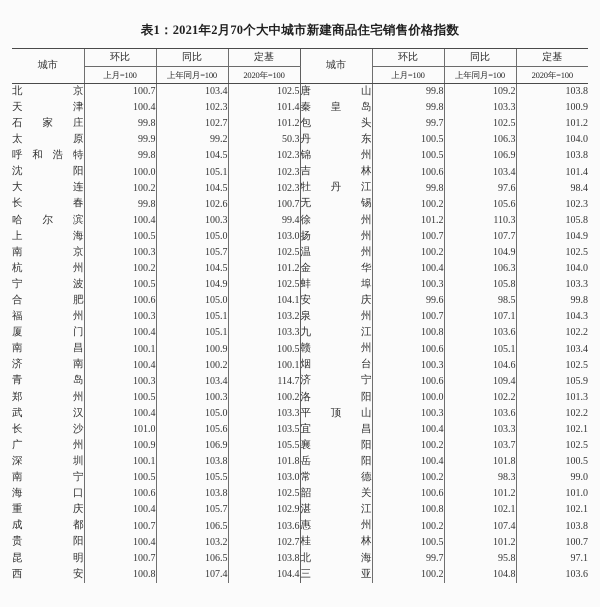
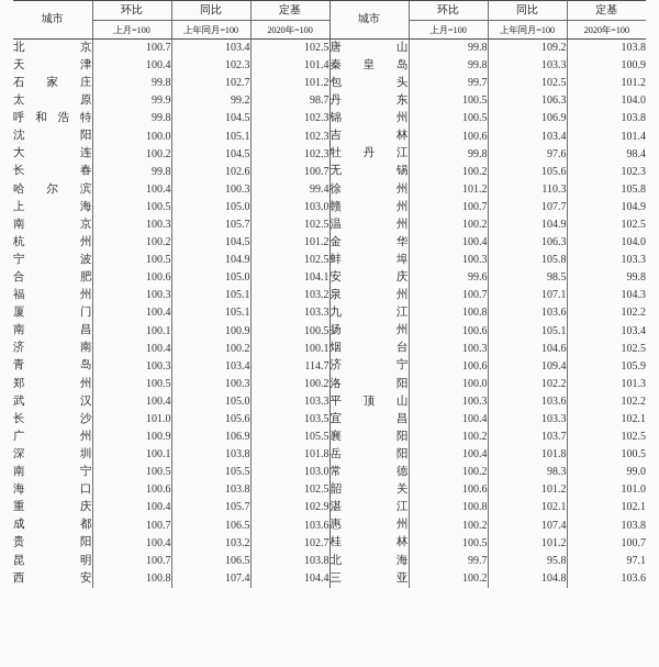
- 表1：2021年2月70个大中城市新建商品住宅销售价格指数
  城市	环比	同比	定基	城市	环比	同比	定基
  上月=100	上年同月=100	2020年=100	上月=100	上年同月=100	2020年=100
  北京	100.7	103.4	102.5	唐山	99.8	109.2	103.8
  天津	100.4	102.3	101.4	秦皇岛	99.8	103.3	100.9
  石家庄	99.8	102.7	101.2	包头	99.7	102.5	101.2
- 太原	99.9	99.2	50.3	丹东	100.5	106.3	104.0
+ 太原	99.9	99.2	98.7	丹东	100.5	106.3	104.0
  呼和浩特	99.8	104.5	102.3	锦州	100.5	106.9	103.8
  沈阳	100.0	105.1	102.3	吉林	100.6	103.4	101.4
  大连	100.2	104.5	102.3	牡丹江	99.8	97.6	98.4
  长春	99.8	102.6	100.7	无锡	100.2	105.6	102.3
  哈尔滨	100.4	100.3	99.4	徐州	101.2	110.3	105.8
- 上海	100.5	105.0	103.0	扬州	100.7	107.7	104.9
+ 上海	100.5	105.0	103.0	赣州	100.7	107.7	104.9
  南京	100.3	105.7	102.5	温州	100.2	104.9	102.5
  杭州	100.2	104.5	101.2	金华	100.4	106.3	104.0
  宁波	100.5	104.9	102.5	蚌埠	100.3	105.8	103.3
  合肥	100.6	105.0	104.1	安庆	99.6	98.5	99.8
  福州	100.3	105.1	103.2	泉州	100.7	107.1	104.3
  厦门	100.4	105.1	103.3	九江	100.8	103.6	102.2
- 南昌	100.1	100.9	100.5	赣州	100.6	105.1	103.4
+ 南昌	100.1	100.9	100.5	扬州	100.6	105.1	103.4
  济南	100.4	100.2	100.1	烟台	100.3	104.6	102.5
  青岛	100.3	103.4	114.7	济宁	100.6	109.4	105.9
  郑州	100.5	100.3	100.2	洛阳	100.0	102.2	101.3
  武汉	100.4	105.0	103.3	平顶山	100.3	103.6	102.2
  长沙	101.0	105.6	103.5	宜昌	100.4	103.3	102.1
  广州	100.9	106.9	105.5	襄阳	100.2	103.7	102.5
  深圳	100.1	103.8	101.8	岳阳	100.4	101.8	100.5
  南宁	100.5	105.5	103.0	常德	100.2	98.3	99.0
  海口	100.6	103.8	102.5	韶关	100.6	101.2	101.0
  重庆	100.4	105.7	102.9	湛江	100.8	102.1	102.1
  成都	100.7	106.5	103.6	惠州	100.2	107.4	103.8
  贵阳	100.4	103.2	102.7	桂林	100.5	101.2	100.7
  昆明	100.7	106.5	103.8	北海	99.7	95.8	97.1
  西安	100.8	107.4	104.4	三亚	100.2	104.8	103.6
